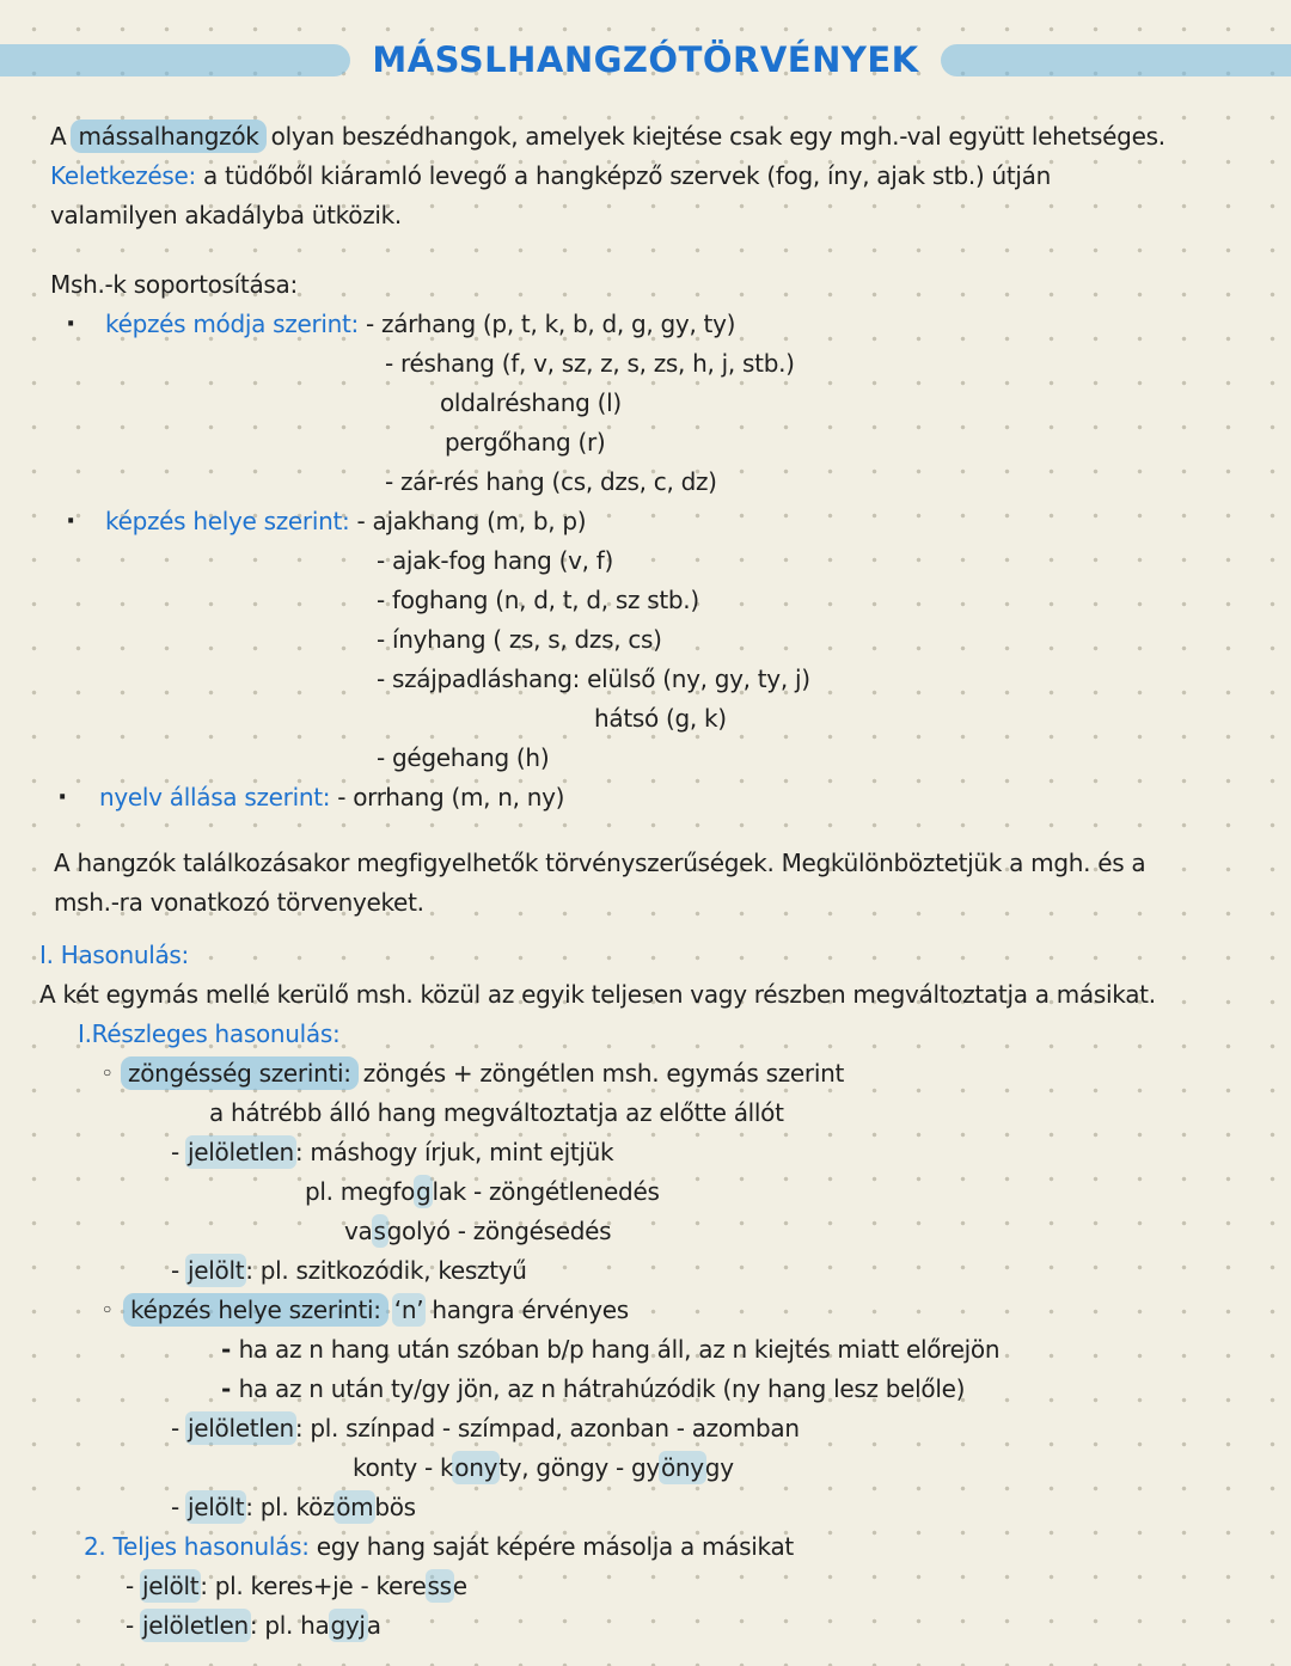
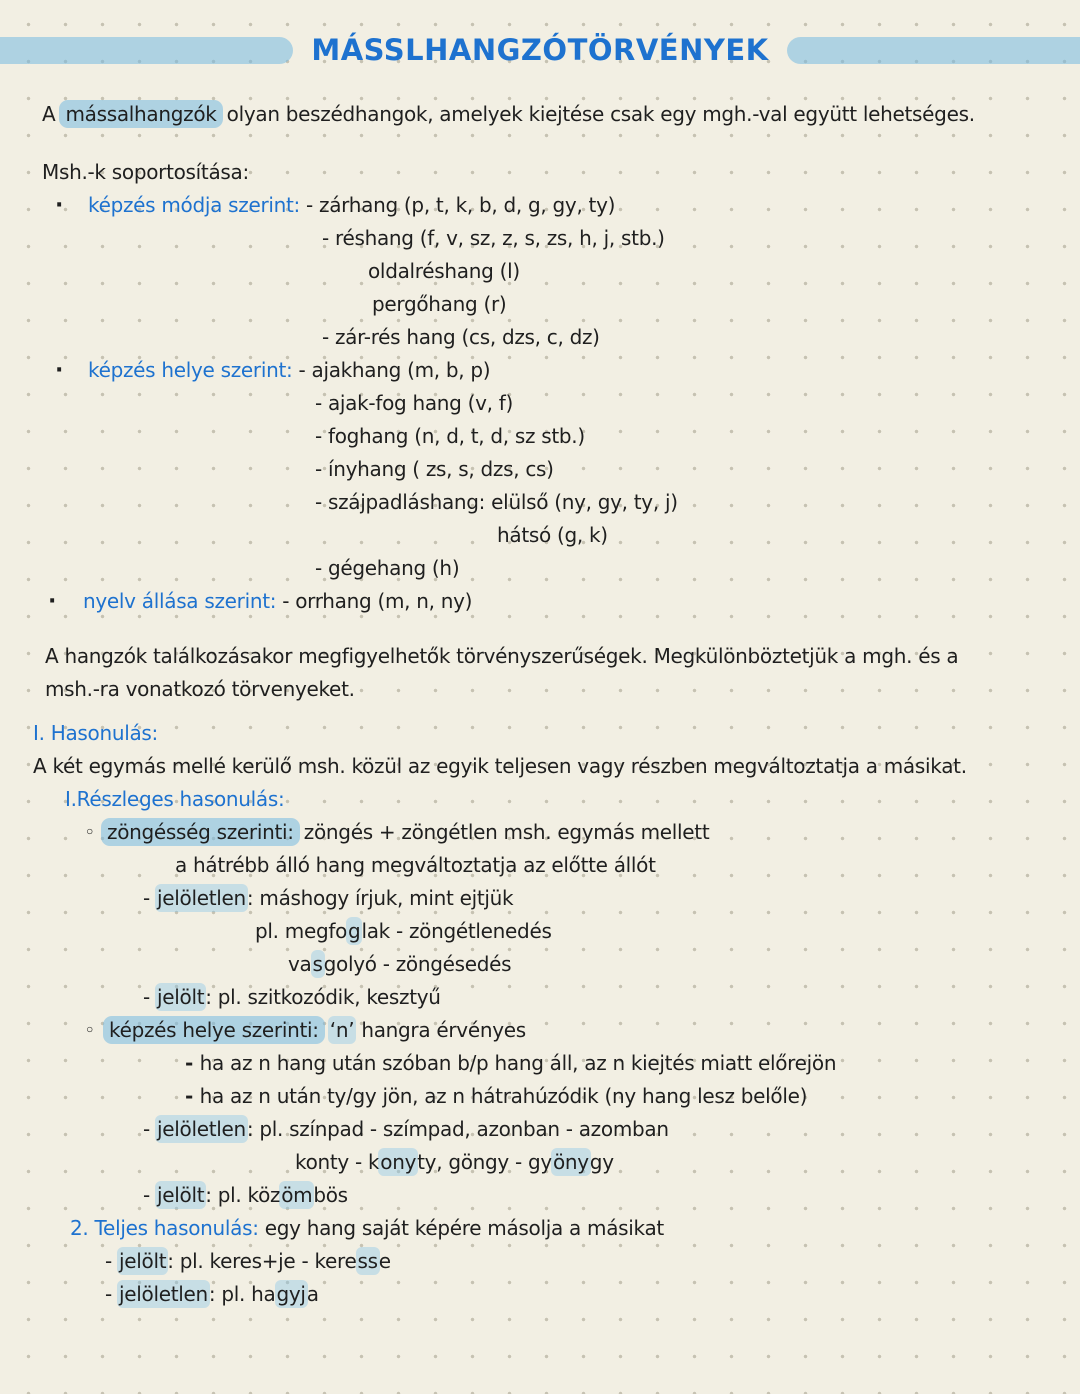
  MÁSSLHANGZÓTÖRVÉNYEK
  A mássalhangzók olyan beszédhangok, amelyek kiejtése csak egy mgh.-val együtt lehetséges.
- Keletkezése: a tüdőből kiáramló levegő a hangképző szervek (fog, íny, ajak stb.) útján
- valamilyen akadályba ütközik.
  Msh.-k soportosítása:
  ·
  képzés módja szerint: - zárhang (p, t, k, b, d, g, gy, ty)
  - réshang (f, v, sz, z, s, zs, h, j, stb.)
  oldalréshang (l)
  pergőhang (r)
  - zár-rés hang (cs, dzs, c, dz)
  ·
  képzés helye szerint: - ajakhang (m, b, p)
  - ajak-fog hang (v, f)
  - foghang (n, d, t, d, sz stb.)
  - ínyhang ( zs, s, dzs, cs)
  - szájpadláshang: elülső (ny, gy, ty, j)
  hátsó (g, k)
  - gégehang (h)
  ·
  nyelv állása szerint: - orrhang (m, n, ny)
  A hangzók találkozásakor megfigyelhetők törvényszerűségek. Megkülönböztetjük a mgh. és a
  msh.-ra vonatkozó törvenyeket.
  I. Hasonulás:
  A két egymás mellé kerülő msh. közül az egyik teljesen vagy részben megváltoztatja a másikat.
  I.Részleges hasonulás:
  ◦
- zöngésség szerinti: zöngés + zöngétlen msh. egymás szerint
+ zöngésség szerinti: zöngés + zöngétlen msh. egymás mellett
  a hátrébb álló hang megváltoztatja az előtte állót
  - jelöletlen: máshogy írjuk, mint ejtjük
  pl. megfoglak - zöngétlenedés
  vasgolyó - zöngésedés
  - jelölt: pl. szitkozódik, kesztyű
  ◦
  képzés helye szerinti: ‘n’ hangra érvényes
  - ha az n hang után szóban b/p hang áll, az n kiejtés miatt előrejön
  - ha az n után ty/gy jön, az n hátrahúzódik (ny hang lesz belőle)
  - jelöletlen: pl. színpad - szímpad, azonban - azomban
  konty - konyty, göngy - gyönygy
  - jelölt: pl. közömbös
  2. Teljes hasonulás: egy hang saját képére másolja a másikat
  - jelölt: pl. keres+je - keresse
  - jelöletlen: pl. hagyja
